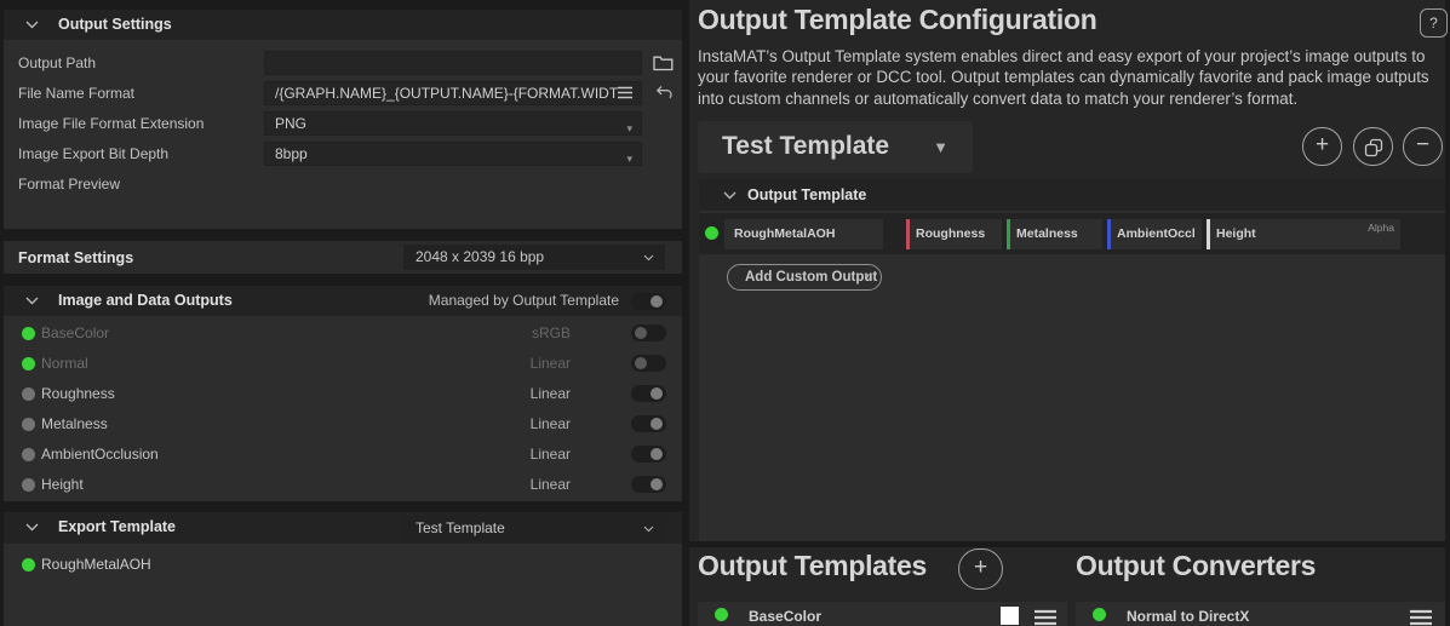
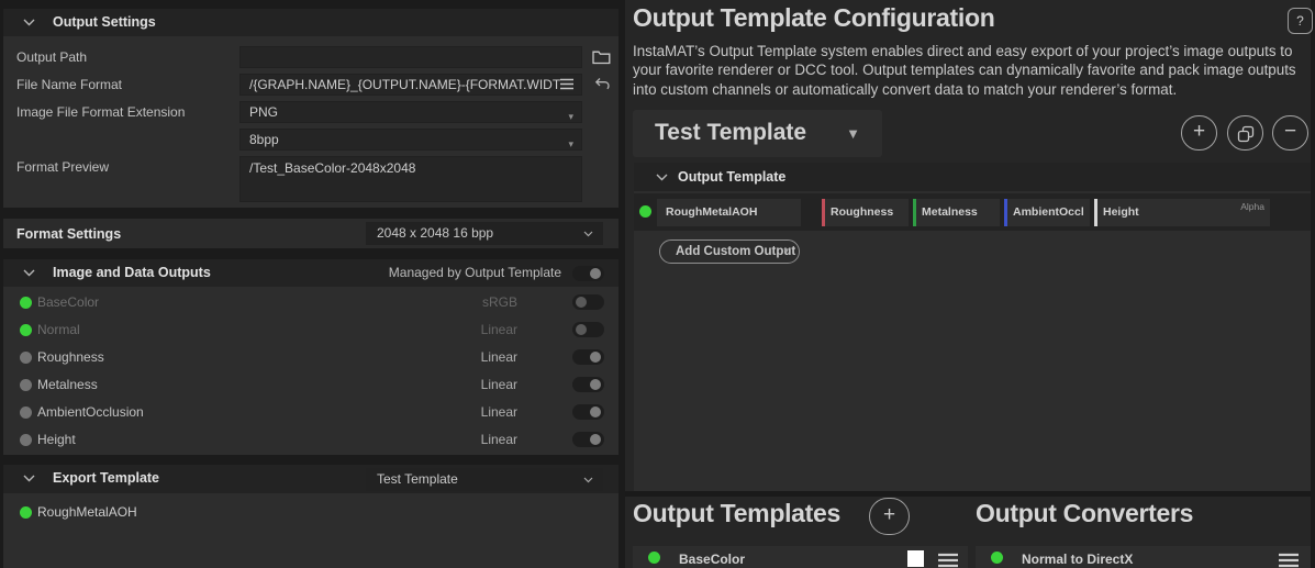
  Output Settings
  Output Path
  File Name Format
  /{GRAPH.NAME}_{OUTPUT.NAME}-{FORMAT.WIDT
  Image File Format Extension
  PNG
  ▾
- Image Export Bit Depth
  8bpp
  ▾
  Format Preview
+ /Test_BaseColor-2048x2048
  Format Settings
- 2048 x 2039 16 bpp
+ 2048 x 2048 16 bpp
  Image and Data Outputs
  Managed by Output Template
  BaseColor
  sRGB
  Normal
  Linear
  Roughness
  Linear
  Metalness
  Linear
  AmbientOcclusion
  Linear
  Height
  Linear
  Export Template
  Test Template
  RoughMetalAOH
  Output Template Configuration
  ?
  InstaMAT’s Output Template system enables direct and easy export of your project’s image outputs to your favorite renderer or DCC tool. Output templates can dynamically favorite and pack image outputs into custom channels or automatically convert data to match your renderer’s format.
  Test Template
  ▼
  +
  −
  Output Template
  RoughMetalAOH
  Roughness
  Metalness
  AmbientOccl
  Height
  Alpha
  Add Custom Output
  ▾
  Output Templates
  +
  BaseColor
  Output Converters
  Normal to DirectX
